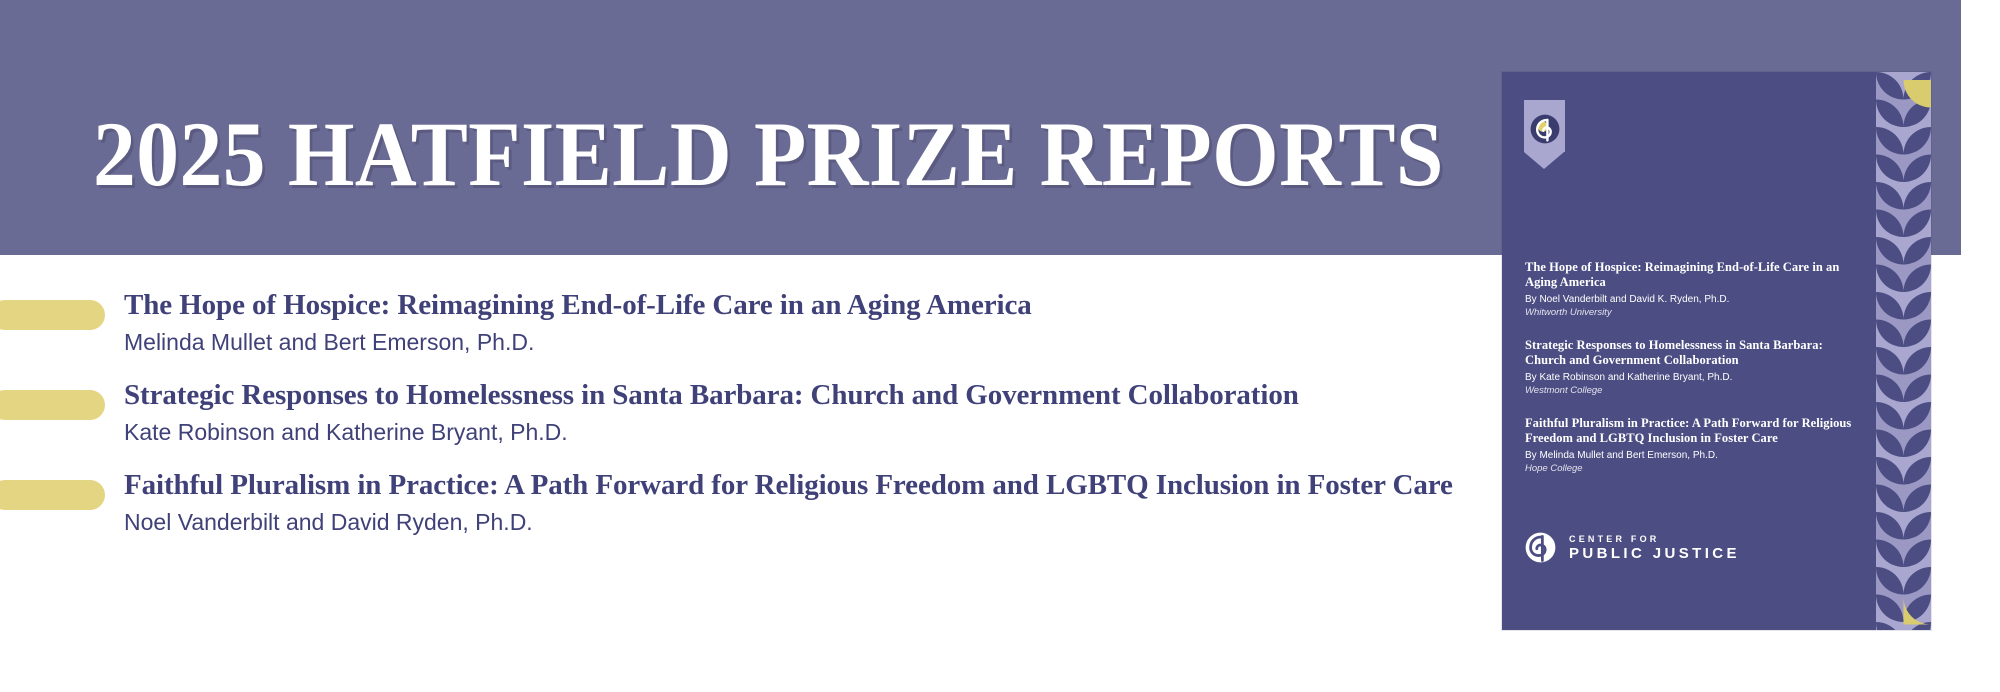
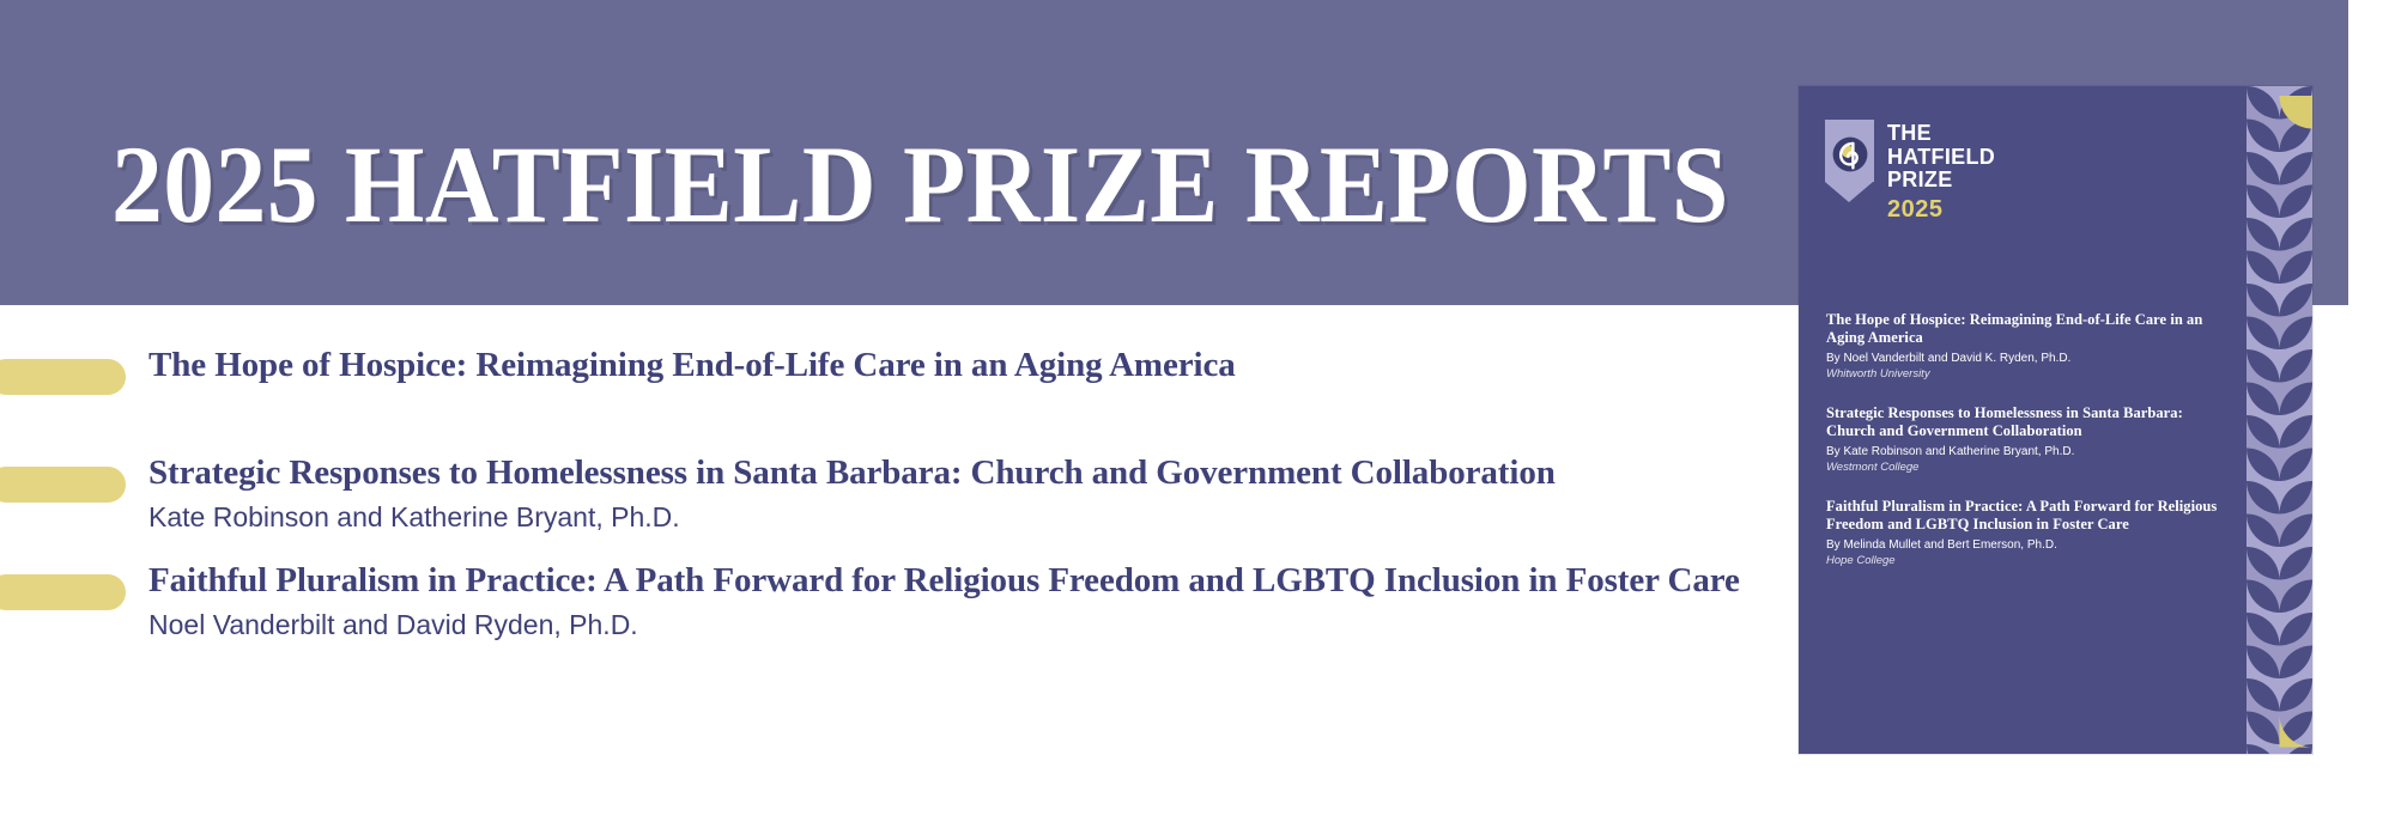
  2025 HATFIELD PRIZE REPORTS
  The Hope of Hospice: Reimagining End-of-Life Care in an Aging America
- Melinda Mullet and Bert Emerson, Ph.D.
  Strategic Responses to Homelessness in Santa Barbara: Church and Government Collaboration
  Kate Robinson and Katherine Bryant, Ph.D.
  Faithful Pluralism in Practice: A Path Forward for Religious Freedom and LGBTQ Inclusion in Foster Care
  Noel Vanderbilt and David Ryden, Ph.D.
+ THE
+ HATFIELD
+ PRIZE
+ 2025
  The Hope of Hospice: Reimagining End-of-Life Care in an Aging America
  By Noel Vanderbilt and David K. Ryden, Ph.D.
  Whitworth University
  Strategic Responses to Homelessness in Santa Barbara: Church and Government Collaboration
  By Kate Robinson and Katherine Bryant, Ph.D.
  Westmont College
  Faithful Pluralism in Practice: A Path Forward for Religious Freedom and LGBTQ Inclusion in Foster Care
  By Melinda Mullet and Bert Emerson, Ph.D.
  Hope College
- CENTER FOR
- PUBLIC JUSTICE
